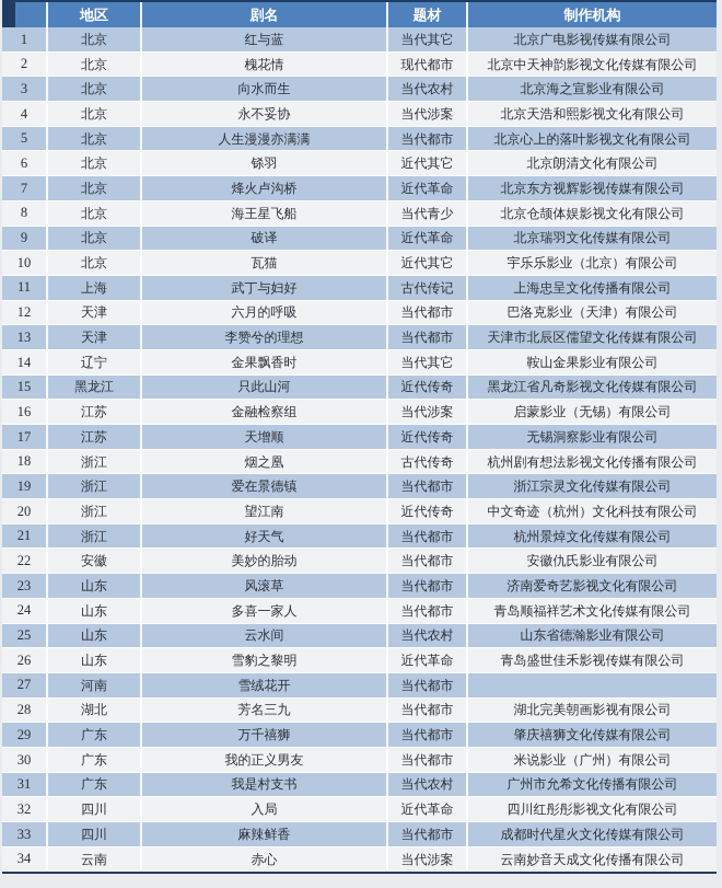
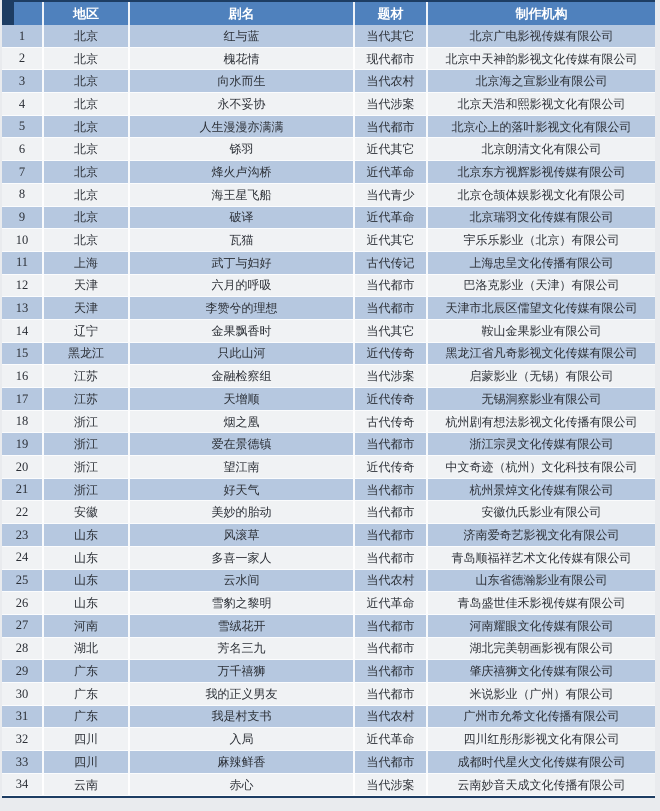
  地区
  剧名
  题材
  制作机构
  1
  北京
  红与蓝
  当代其它
  北京广电影视传媒有限公司
  2
  北京
  槐花情
  现代都市
  北京中天神韵影视文化传媒有限公司
  3
  北京
  向水而生
  当代农村
  北京海之宣影业有限公司
  4
  北京
  永不妥协
  当代涉案
  北京天浩和熙影视文化有限公司
  5
  北京
  人生漫漫亦满满
  当代都市
  北京心上的落叶影视文化有限公司
  6
  北京
  铩羽
  近代其它
  北京朗清文化有限公司
  7
  北京
  烽火卢沟桥
  近代革命
  北京东方视辉影视传媒有限公司
  8
  北京
  海王星飞船
  当代青少
  北京仓颉体娱影视文化有限公司
  9
  北京
  破译
  近代革命
  北京瑞羽文化传媒有限公司
  10
  北京
  瓦猫
  近代其它
  宇乐乐影业（北京）有限公司
  11
  上海
  武丁与妇好
  古代传记
  上海忠呈文化传播有限公司
  12
  天津
  六月的呼吸
  当代都市
  巴洛克影业（天津）有限公司
  13
  天津
  李赞兮的理想
  当代都市
  天津市北辰区儒望文化传媒有限公司
  14
  辽宁
  金果飘香时
  当代其它
  鞍山金果影业有限公司
  15
  黑龙江
  只此山河
  近代传奇
  黑龙江省凡奇影视文化传媒有限公司
  16
  江苏
  金融检察组
  当代涉案
  启蒙影业（无锡）有限公司
  17
  江苏
  天增顺
  近代传奇
  无锡洞察影业有限公司
  18
  浙江
  烟之凰
  古代传奇
  杭州剧有想法影视文化传播有限公司
  19
  浙江
  爱在景德镇
  当代都市
  浙江宗灵文化传媒有限公司
  20
  浙江
  望江南
  近代传奇
  中文奇迹（杭州）文化科技有限公司
  21
  浙江
  好天气
  当代都市
  杭州景焯文化传媒有限公司
  22
  安徽
  美妙的胎动
  当代都市
  安徽仇氏影业有限公司
  23
  山东
  风滚草
  当代都市
  济南爱奇艺影视文化有限公司
  24
  山东
  多喜一家人
  当代都市
  青岛顺福祥艺术文化传媒有限公司
  25
  山东
  云水间
  当代农村
  山东省德瀚影业有限公司
  26
  山东
  雪豹之黎明
  近代革命
  青岛盛世佳禾影视传媒有限公司
  27
  河南
  雪绒花开
  当代都市
+ 河南耀眼文化传媒有限公司
  28
  湖北
  芳名三九
  当代都市
  湖北完美朝画影视有限公司
  29
  广东
  万千禧狮
  当代都市
  肇庆禧狮文化传媒有限公司
  30
  广东
  我的正义男友
  当代都市
  米说影业（广州）有限公司
  31
  广东
  我是村支书
  当代农村
  广州市允希文化传播有限公司
  32
  四川
  入局
  近代革命
  四川红彤彤影视文化有限公司
  33
  四川
  麻辣鲜香
  当代都市
  成都时代星火文化传媒有限公司
  34
  云南
  赤心
  当代涉案
  云南妙音天成文化传播有限公司
